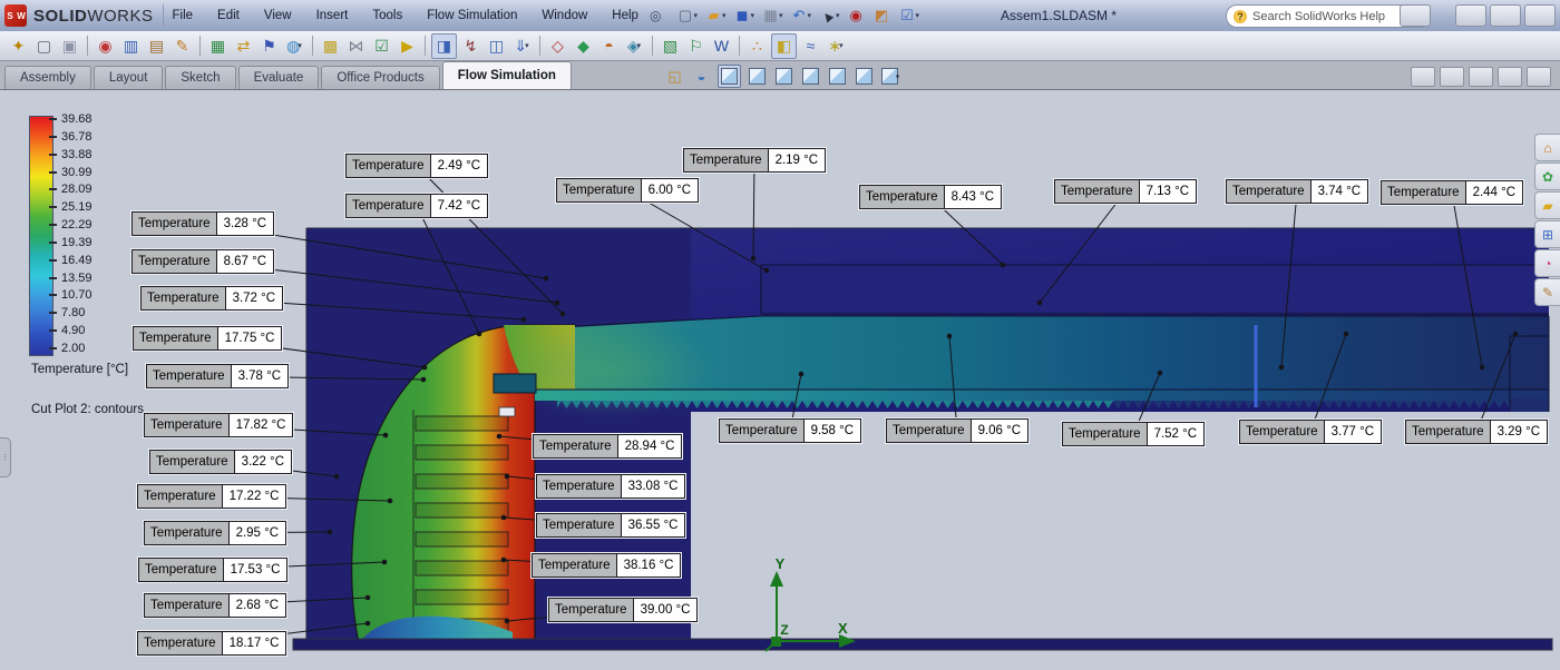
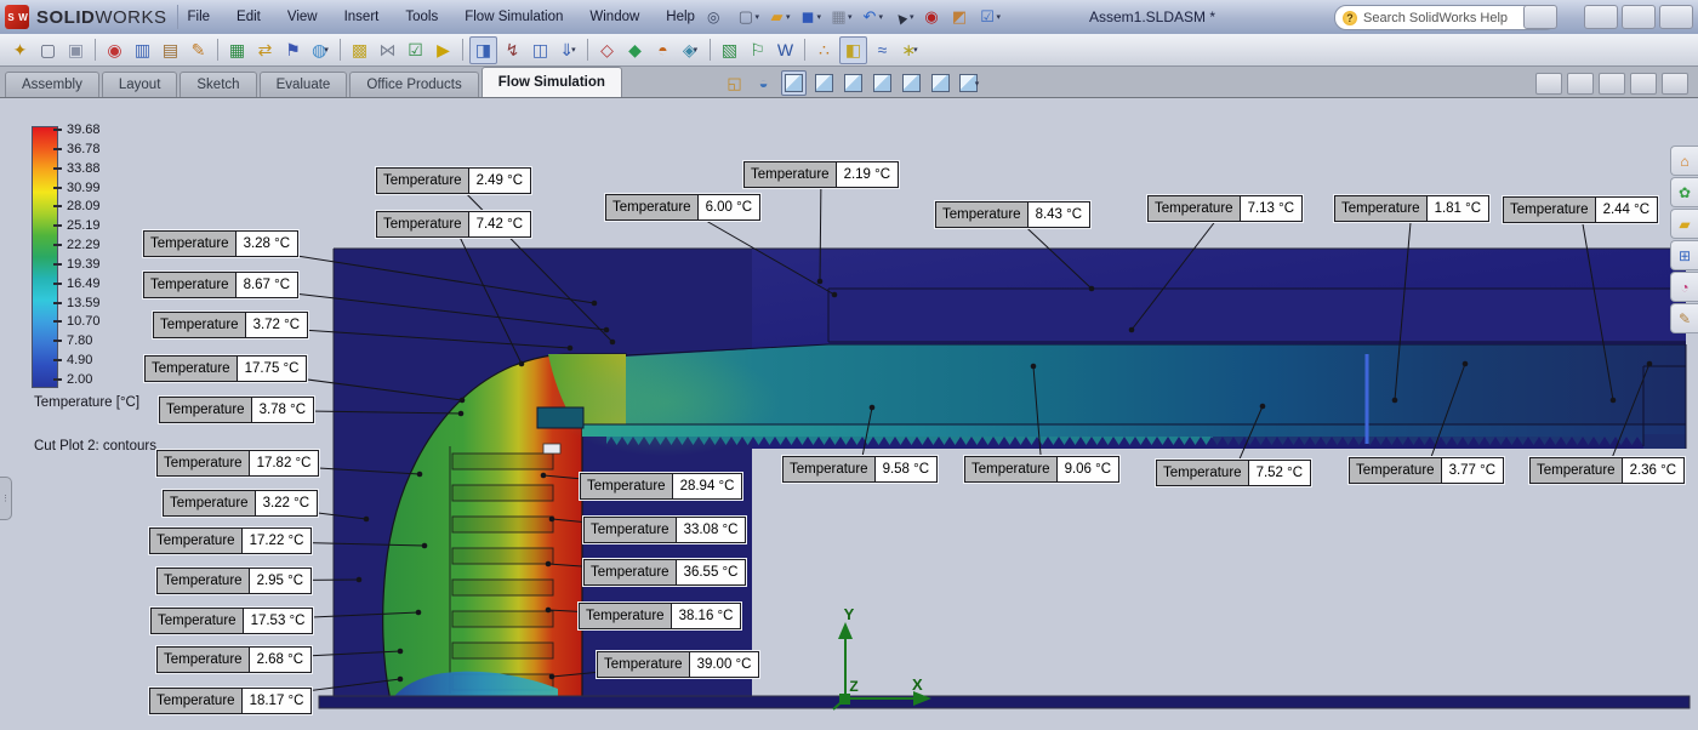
  Y
  X
  Z
  S
  W
  SOLIDWORKS
  File
  Edit
  View
  Insert
  Tools
  Flow Simulation
  Window
  Help
  ◎
  ▢
  ▰
  ◼
  ▦
  ↶
  ◉
  ◩
  ☑
  Assem1.SLDASM *
  ?
  Search SolidWorks Help
  ✦
  ▢
  ▣
  ◉
  ▥
  ▤
  ✎
  ▦
  ⇄
  ⚑
  ◍
  ▩
  ⋈
  ☑
  ▶
  ◨
  ↯
  ◫
  ⇓
  ◇
  ◆
  ◓
  ◈
  ▧
  ⚐
  W
  ∴
  ◧
  ≈
  ∗
  Assembly
  Layout
  Sketch
  Evaluate
  Office Products
  Flow Simulation
  ◱
  ◒
  39.68
  36.78
  33.88
  30.99
  28.09
  25.19
  22.29
  19.39
  16.49
  13.59
  10.70
  7.80
  4.90
  2.00
  Temperature [°C]
  Cut Plot 2: contours
  Temperature
  3.28 °C
  Temperature
  8.67 °C
  Temperature
  3.72 °C
  Temperature
  17.75 °C
  Temperature
  3.78 °C
  Temperature
  17.82 °C
  Temperature
  3.22 °C
  Temperature
  17.22 °C
  Temperature
  2.95 °C
  Temperature
  17.53 °C
  Temperature
  2.68 °C
  Temperature
  18.17 °C
  Temperature
  2.49 °C
  Temperature
  7.42 °C
  Temperature
  6.00 °C
  Temperature
  2.19 °C
  Temperature
  8.43 °C
  Temperature
  7.13 °C
  Temperature
- 3.74 °C
+ 1.81 °C
  Temperature
  2.44 °C
  Temperature
  9.58 °C
  Temperature
  9.06 °C
  Temperature
  7.52 °C
  Temperature
  3.77 °C
  Temperature
- 3.29 °C
+ 2.36 °C
  Temperature
  28.94 °C
  Temperature
  33.08 °C
  Temperature
  36.55 °C
  Temperature
  38.16 °C
  Temperature
  39.00 °C
  ⌂
  ✿
  ▰
  ⊞
  ◔
  ✎
